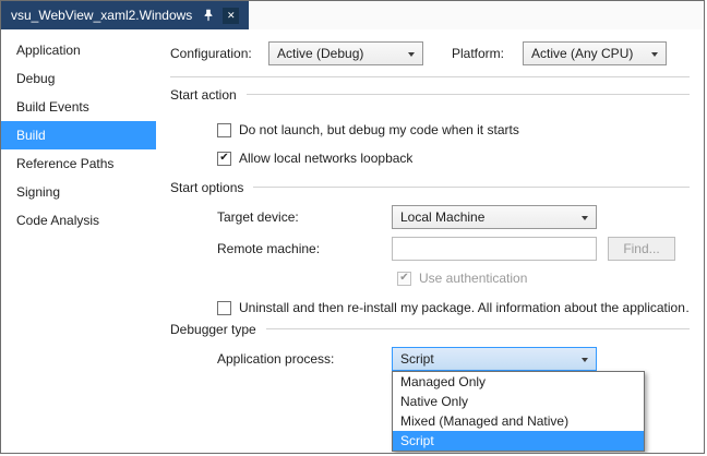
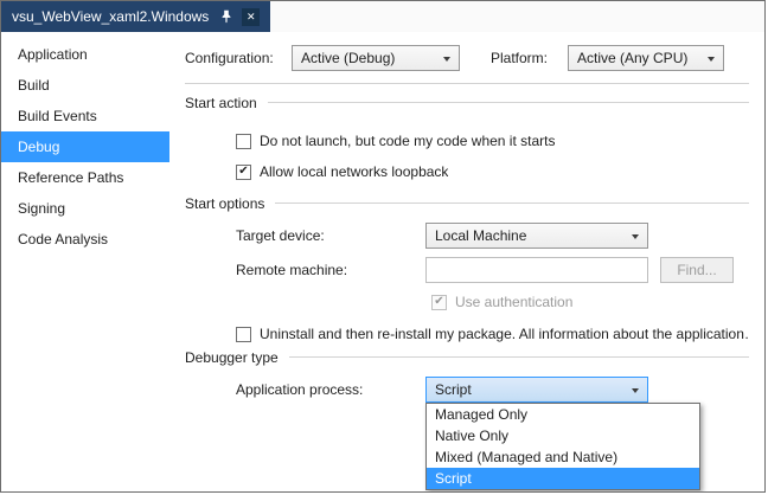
  vsu_WebView_xaml2.Windows
  ✕
  Application
- Debug
+ Build
  Build Events
- Build
+ Debug
  Reference Paths
  Signing
  Code Analysis
  Configuration:
  Active (Debug)
  Platform:
  Active (Any CPU)
  Start action
- Do not launch, but debug my code when it starts
+ Do not launch, but code my code when it starts
  ✔
  Allow local networks loopback
  Start options
  Target device:
  Local Machine
  Remote machine:
  Find...
  ✔
  Use authentication
  Uninstall and then re-install my package. All information about the application
  Debugger type
  Application process:
  Script
  Managed Only
  Native Only
  Mixed (Managed and Native)
  Script
